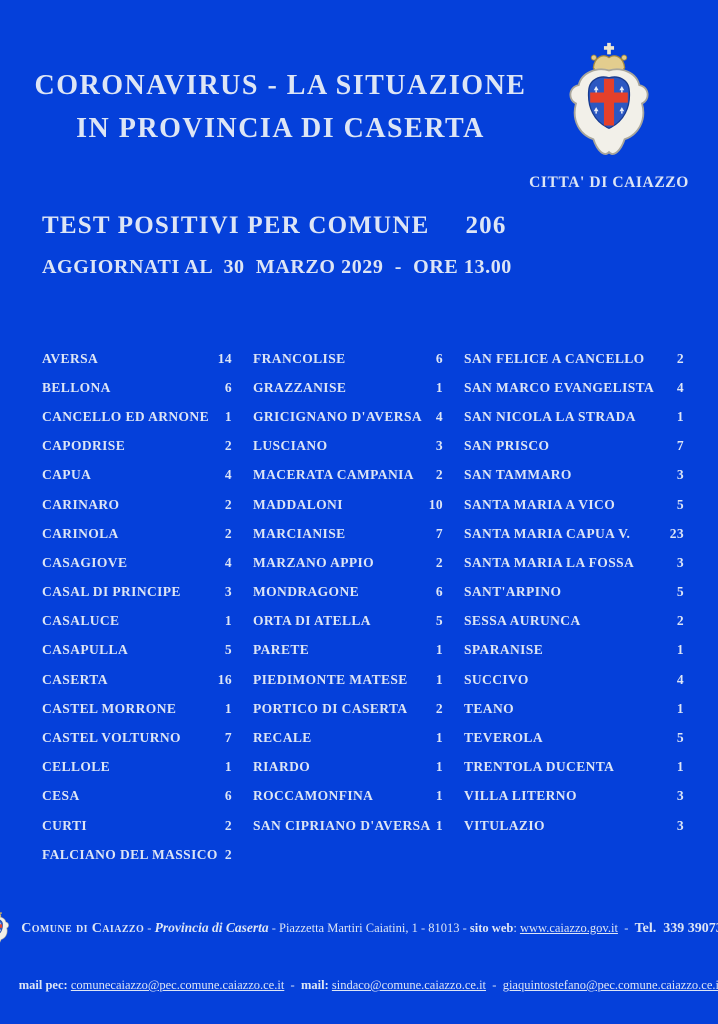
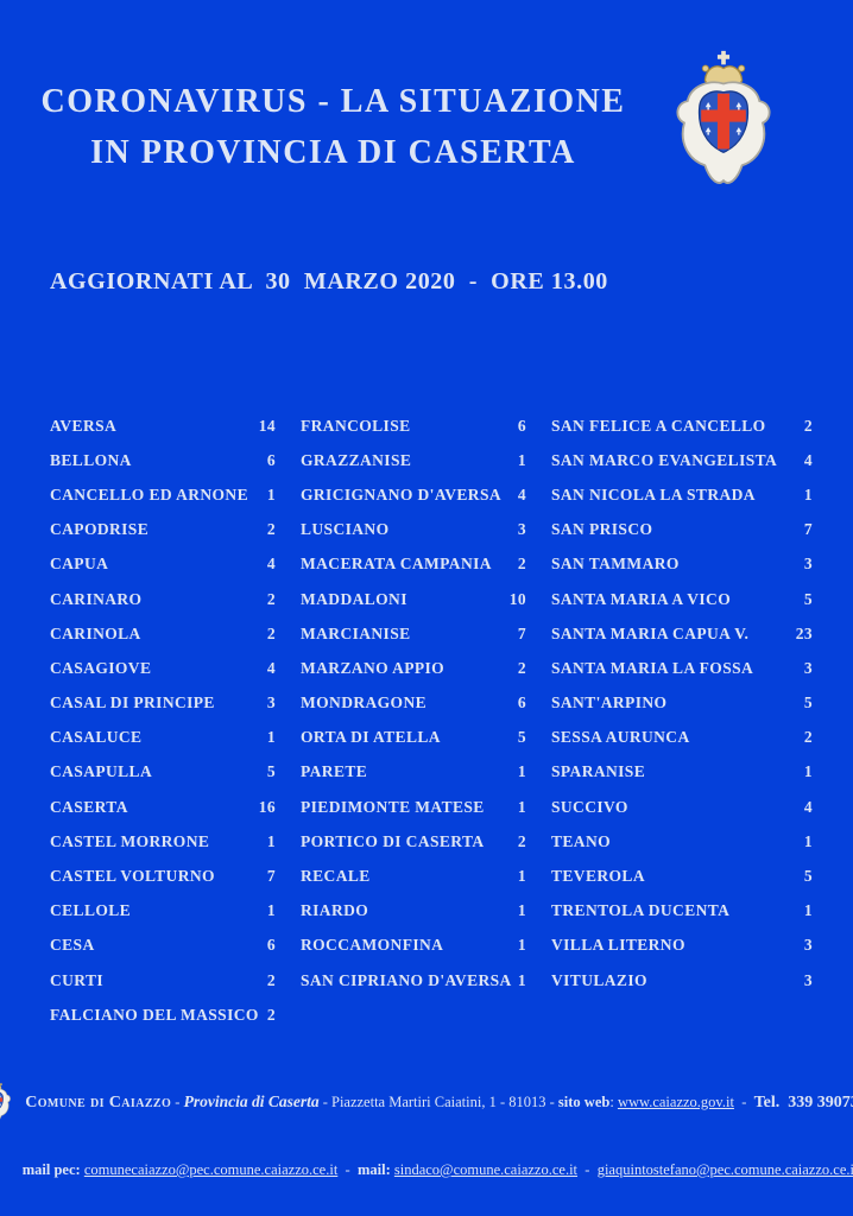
  CORONAVIRUS - LA SITUAZIONE
  IN PROVINCIA DI CASERTA
- CITTA' DI CAIAZZO
- TEST POSITIVI PER COMUNE 206
- AGGIORNATI AL 30 MARZO 2029 - ORE 13.00
+ AGGIORNATI AL 30 MARZO 2020 - ORE 13.00
  AVERSA
  14
  BELLONA
  6
  CANCELLO ED ARNONE
  1
  CAPODRISE
  2
  CAPUA
  4
  CARINARO
  2
  CARINOLA
  2
  CASAGIOVE
  4
  CASAL DI PRINCIPE
  3
  CASALUCE
  1
  CASAPULLA
  5
  CASERTA
  16
  CASTEL MORRONE
  1
  CASTEL VOLTURNO
  7
  CELLOLE
  1
  CESA
  6
  CURTI
  2
  FALCIANO DEL MASSICO
  2
  FRANCOLISE
  6
  GRAZZANISE
  1
  GRICIGNANO D'AVERSA
  4
  LUSCIANO
  3
  MACERATA CAMPANIA
  2
  MADDALONI
  10
  MARCIANISE
  7
  MARZANO APPIO
  2
  MONDRAGONE
  6
  ORTA DI ATELLA
  5
  PARETE
  1
  PIEDIMONTE MATESE
  1
  PORTICO DI CASERTA
  2
  RECALE
  1
  RIARDO
  1
  ROCCAMONFINA
  1
  SAN CIPRIANO D'AVERSA
  1
  SAN FELICE A CANCELLO
  2
  SAN MARCO EVANGELISTA
  4
  SAN NICOLA LA STRADA
  1
  SAN PRISCO
  7
  SAN TAMMARO
  3
  SANTA MARIA A VICO
  5
  SANTA MARIA CAPUA V.
  23
  SANTA MARIA LA FOSSA
  3
  SANT'ARPINO
  5
  SESSA AURUNCA
  2
  SPARANISE
  1
  SUCCIVO
  4
  TEANO
  1
  TEVEROLA
  5
  TRENTOLA DUCENTA
  1
  VILLA LITERNO
  3
  VITULAZIO
  3
  Comune di Caiazzo - Provincia di Caserta - Piazzetta Martiri Caiatini, 1 - 81013 - sito web: www.caiazzo.gov.it - Tel. 339 3907
  mail pec: comunecaiazzo@pec.comune.caiazzo.ce.it - mail: sindaco@comune.caiazzo.ce.it - giaquintostefano@pec.comune.caiazzo.ce.i
